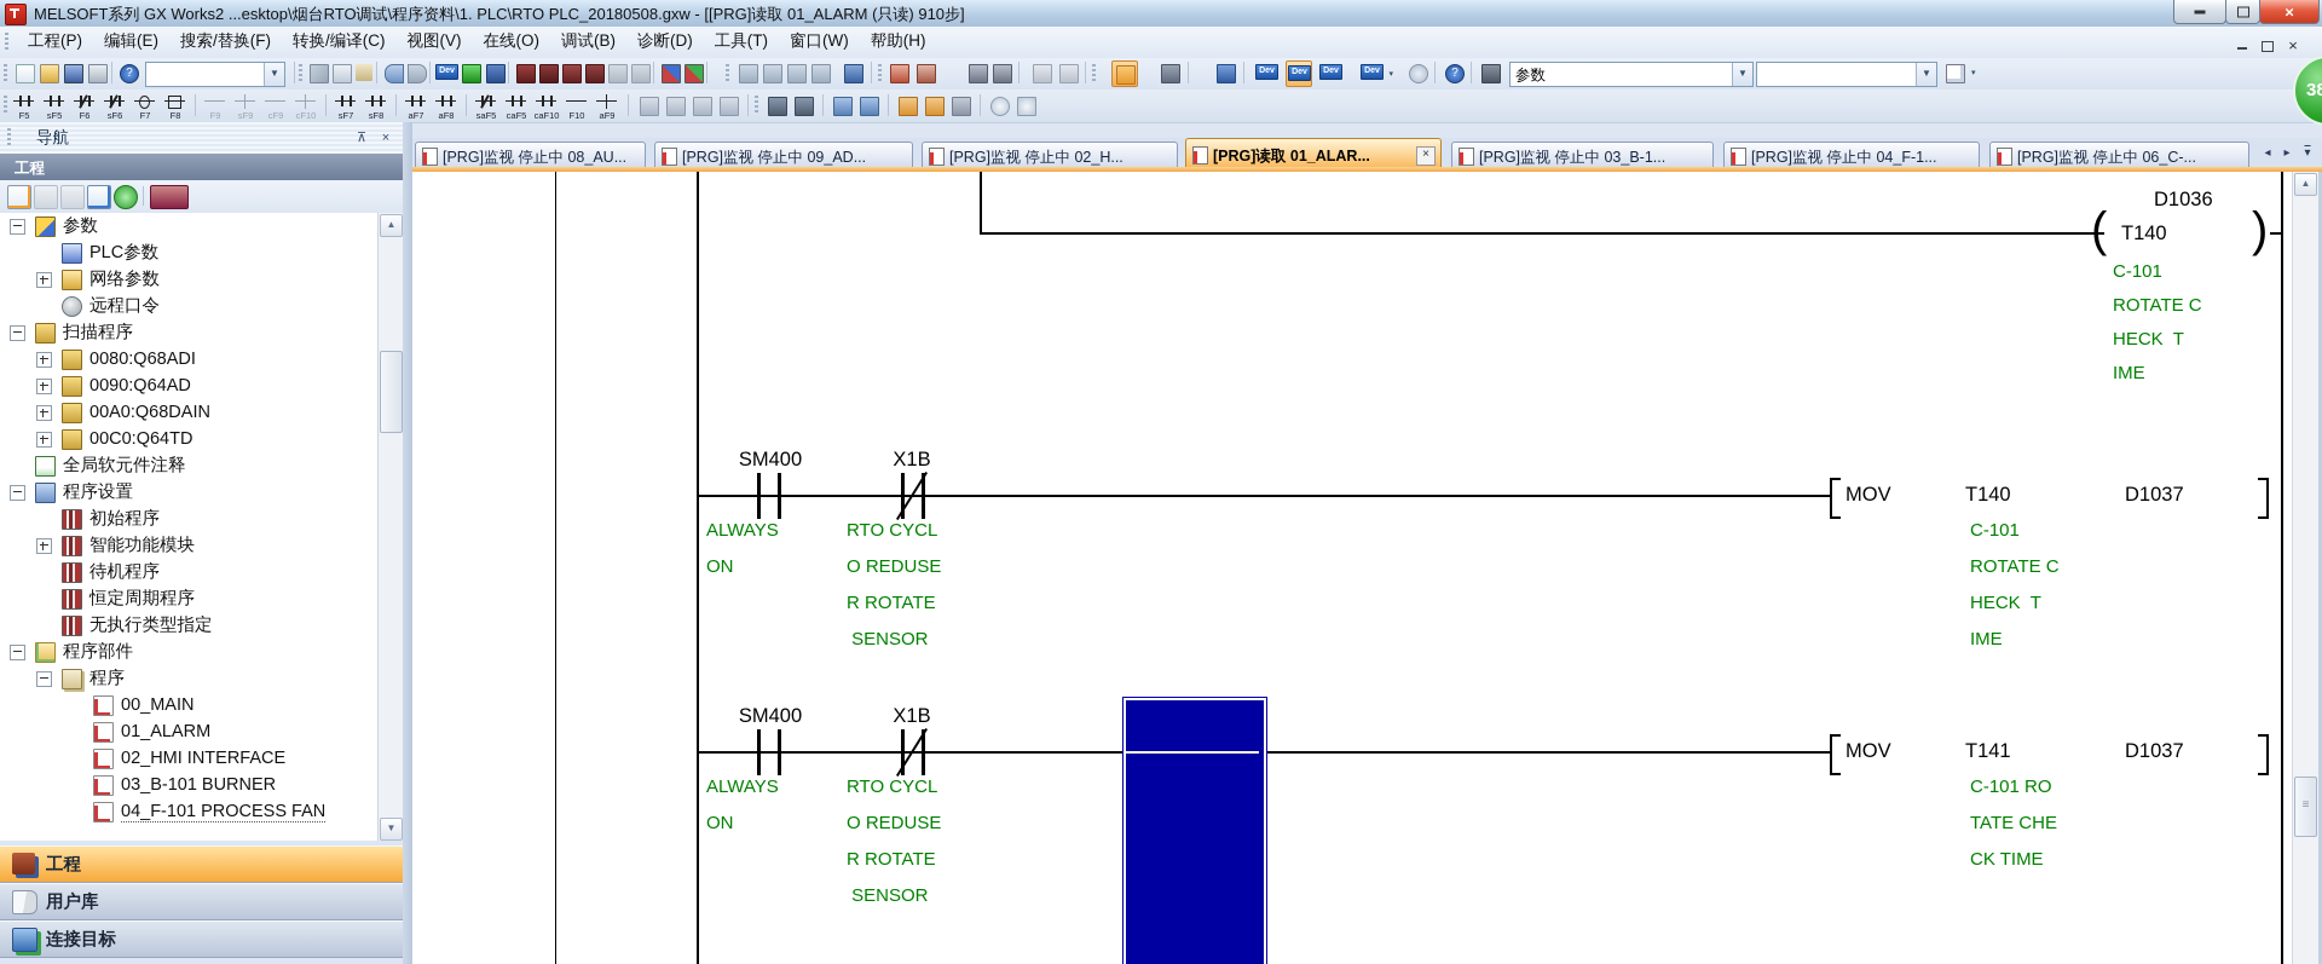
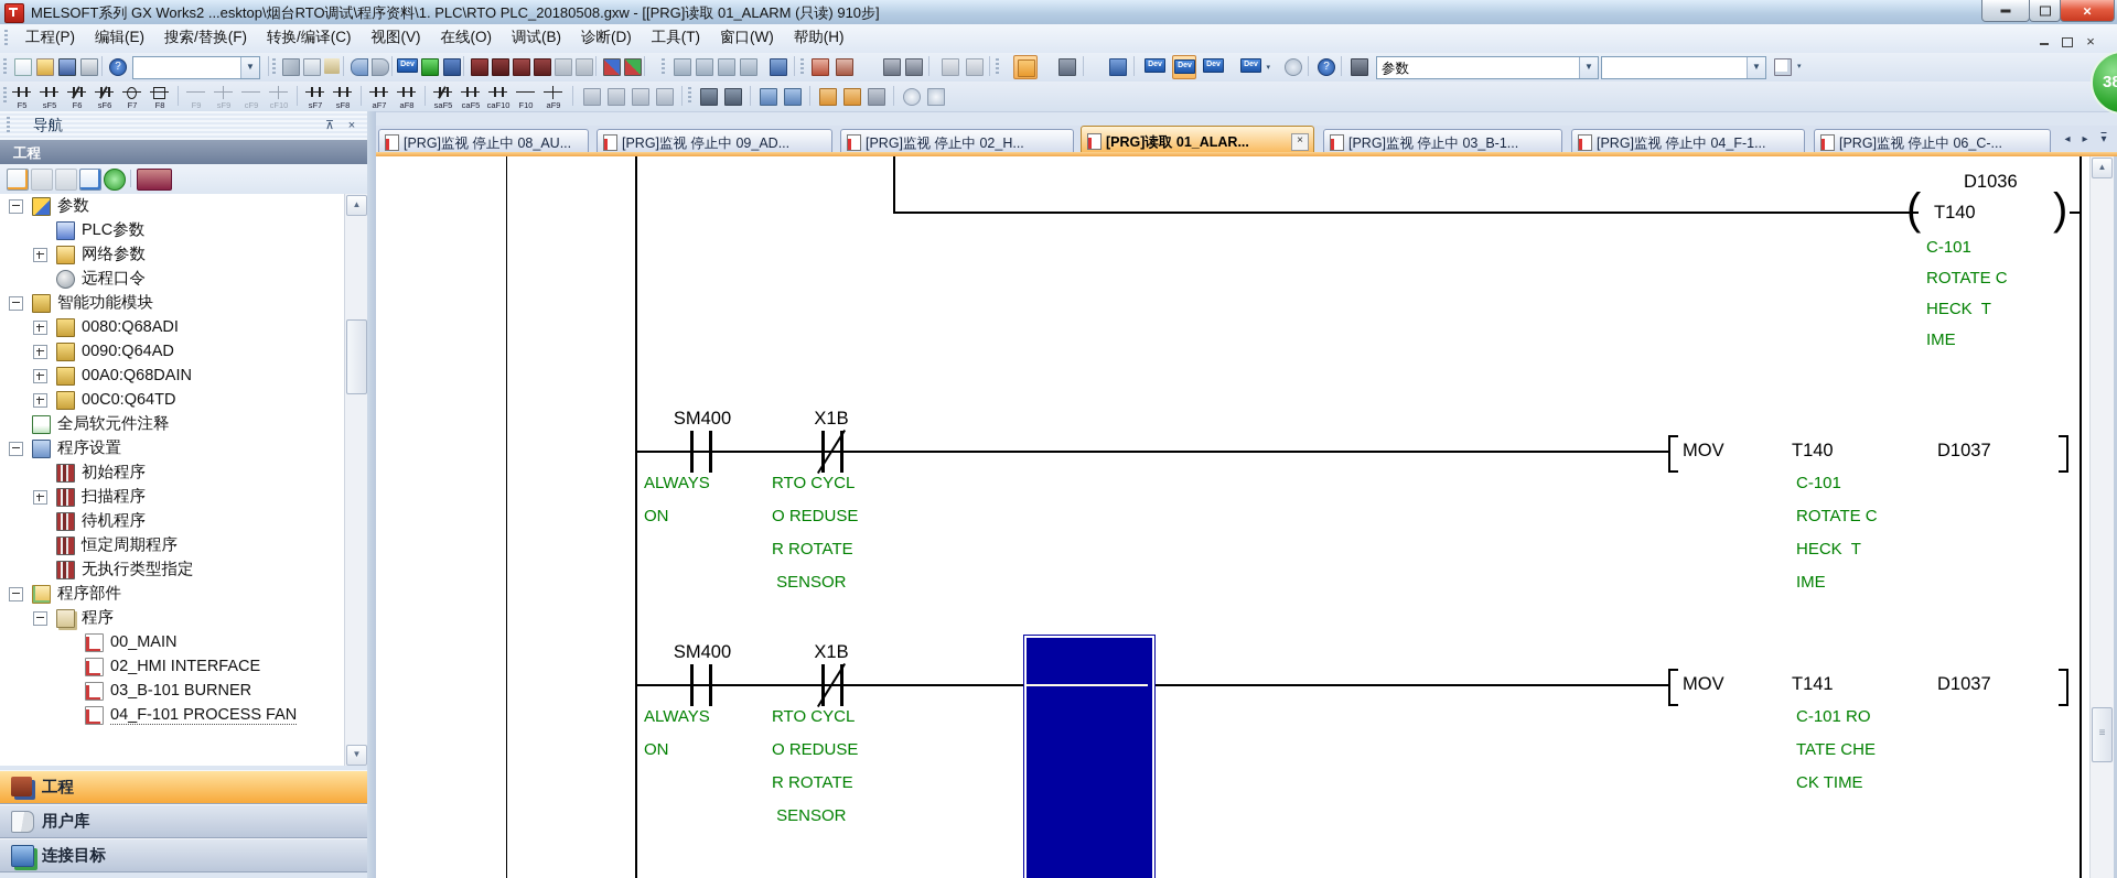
  MELSOFT系列 GX Works2 ...esktop\烟台RTO调试\程序资料\1. PLC\RTO PLC_20180508.gxw - [[PRG]读取 01_ALARM (只读) 910步]
  ×
  工程(P)
  编辑(E)
  搜索/替换(F)
  转换/编译(C)
  视图(V)
  在线(O)
  调试(B)
  诊断(D)
  工具(T)
  窗口(W)
  帮助(H)
  ×
  ?
  ▼
  ?
  参数
  ▼
  ▼
  F5
  sF5
  F6
  sF6
  F7
  F8
  F9
  sF9
  cF9
  cF10
  sF7
  sF8
  aF7
  aF8
  saF5
  caF5
  caF10
  F10
  aF9
  导航
  ⊼
  ×
  工程
  参数
  PLC参数
  网络参数
  远程口令
- 扫描程序
+ 智能功能模块
  0080:Q68ADI
  0090:Q64AD
  00A0:Q68DAIN
  00C0:Q64TD
  全局软元件注释
  程序设置
  初始程序
- 智能功能模块
+ 扫描程序
  待机程序
  恒定周期程序
  无执行类型指定
  程序部件
  程序
  00_MAIN
- 01_ALARM
  02_HMI INTERFACE
  03_B-101 BURNER
  04_F-101 PROCESS FAN
  ▲
  ▼
  工程
  用户库
  连接目标
  [PRG]监视 停止中 08_AU...
  [PRG]监视 停止中 09_AD...
  [PRG]监视 停止中 02_H...
  [PRG]读取 01_ALAR...
  ×
  [PRG]监视 停止中 03_B-1...
  [PRG]监视 停止中 04_F-1...
  [PRG]监视 停止中 06_C-...
  ◂
  ▸
  ▾
  D1036
  (
  T140
  )
  C-101
  ROTATE C
  HECK T
  IME
  SM400
  X1B
  MOV
  T140
  D1037
  ALWAYS
  ON
  RTO CYCL
  O REDUSE
  R ROTATE
  SENSOR
  C-101
  ROTATE C
  HECK T
  IME
  SM400
  X1B
  MOV
  T141
  D1037
  ALWAYS
  ON
  RTO CYCL
  O REDUSE
  R ROTATE
  SENSOR
  C-101 RO
  TATE CHE
  CK TIME
  ▲
  ≡
